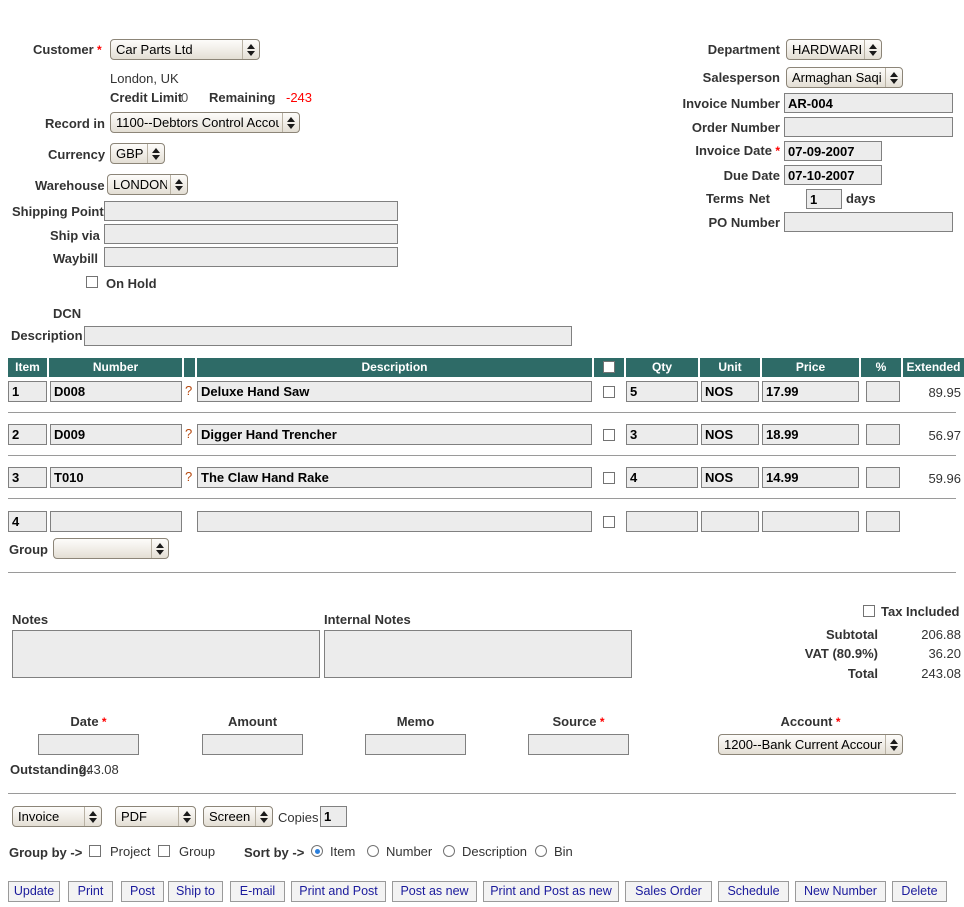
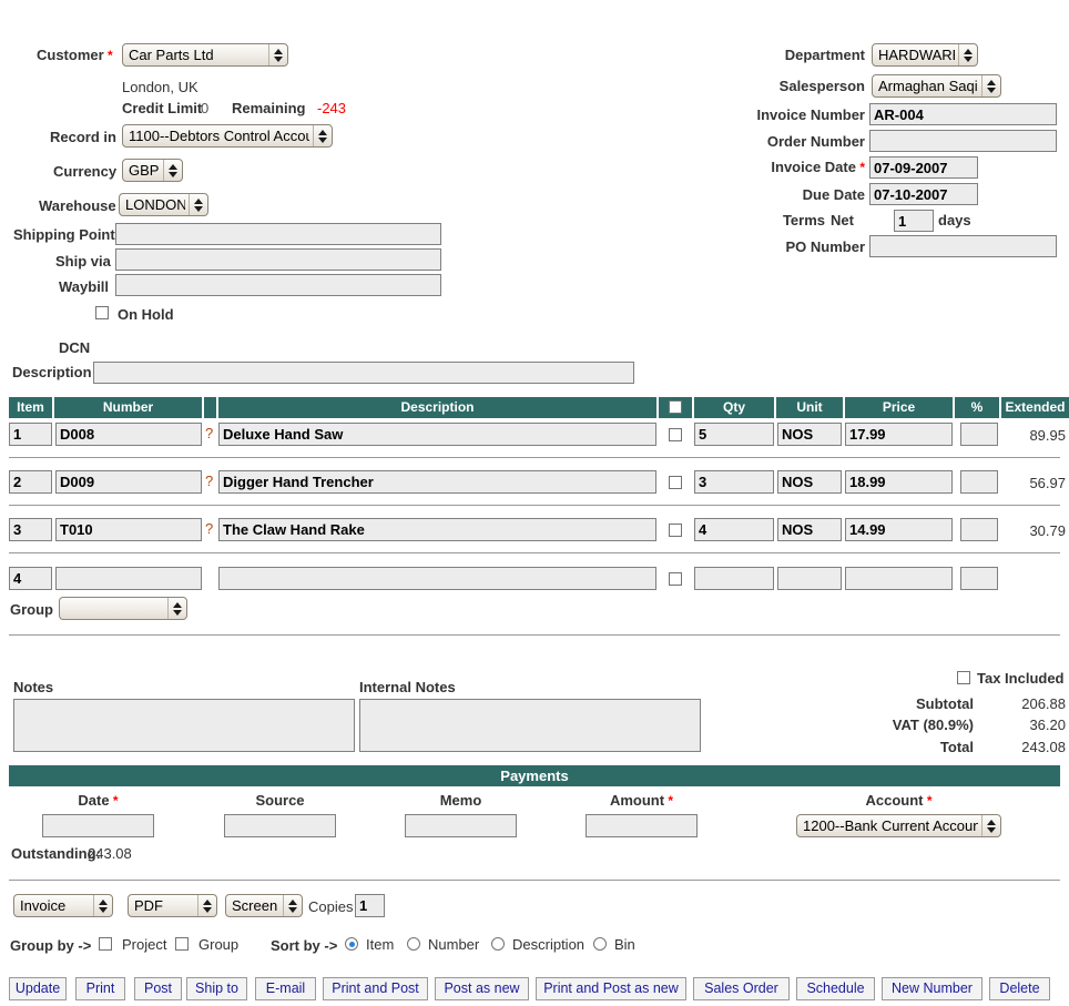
  Customer *
  Car Parts Ltd
  London, UK
  Credit Limit
  0
  Remaining
  -243
  Record in
  1100--Debtors Control Acco
  Currency
  GBP
  Warehouse
  LONDON
  Shipping Point
  Ship via
  Waybill
  On Hold
  DCN
  Description
  Department
  HARDWAR
  Salesperson
  Armaghan Saqi
  Invoice Number
  AR-004
  Order Number
  Invoice Date *
  07-09-2007
  Due Date
  07-10-2007
  Terms
  Net
  1
  days
  PO Number
  Item
  Number
  Description
  Qty
  Unit
  Price
  %
  Extended
  1
  D008
  ?
  Deluxe Hand Saw
  5
  NOS
  17.99
  89.95
  2
  D009
  ?
  Digger Hand Trencher
  3
  NOS
  18.99
  56.97
  3
  T010
  ?
  The Claw Hand Rake
  4
  NOS
  14.99
- 59.96
+ 30.79
  4
  Group
  Notes
  Internal Notes
  Tax Included
  Subtotal
  206.88
  VAT (80.9%)
  36.20
  Total
  243.08
+ Payments
  Date *
- Amount
+ Source
  Memo
- Source *
+ Amount *
  Account *
  1200--Bank Current Accoun
  Outstanding:
  243.08
  Invoice
  PDF
  Screen
  Copies
  1
  Group by ->
  Project
  Group
  Sort by ->
  Item
  Number
  Description
  Bin
  Update
  Print
  Post
  Ship to
  E-mail
  Print and Post
  Post as new
  Print and Post as new
  Sales Order
  Schedule
  New Number
  Delete
